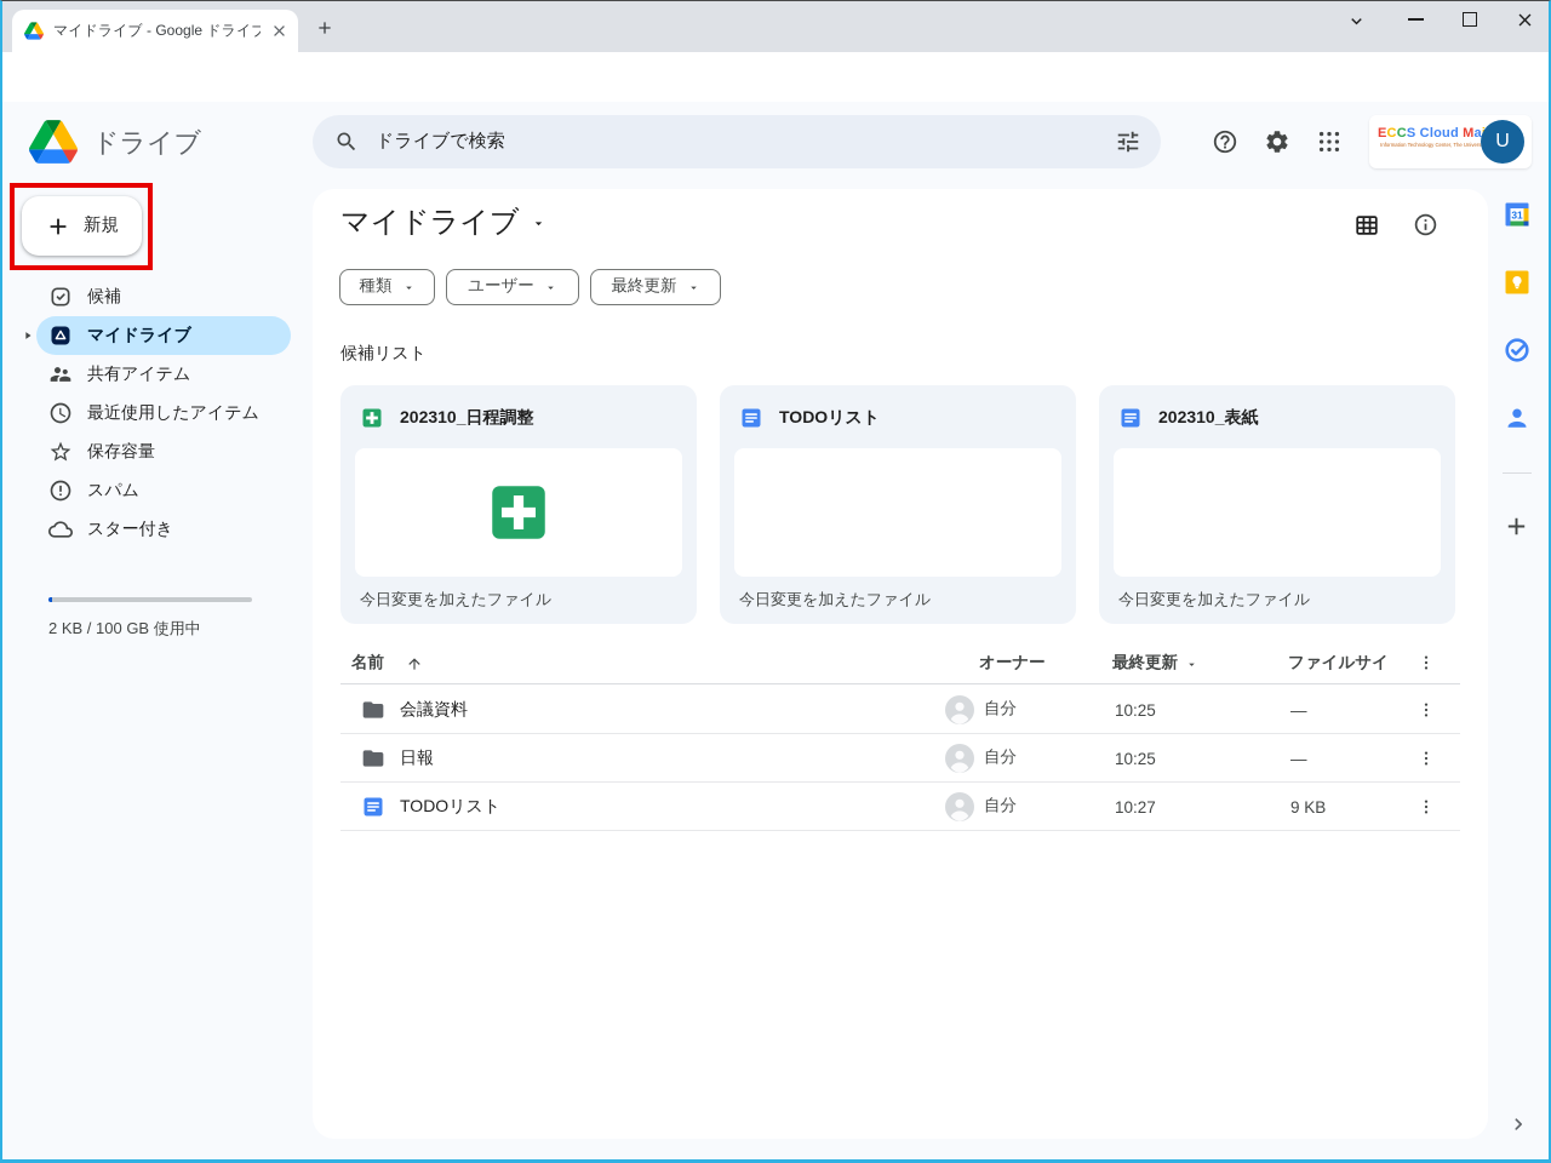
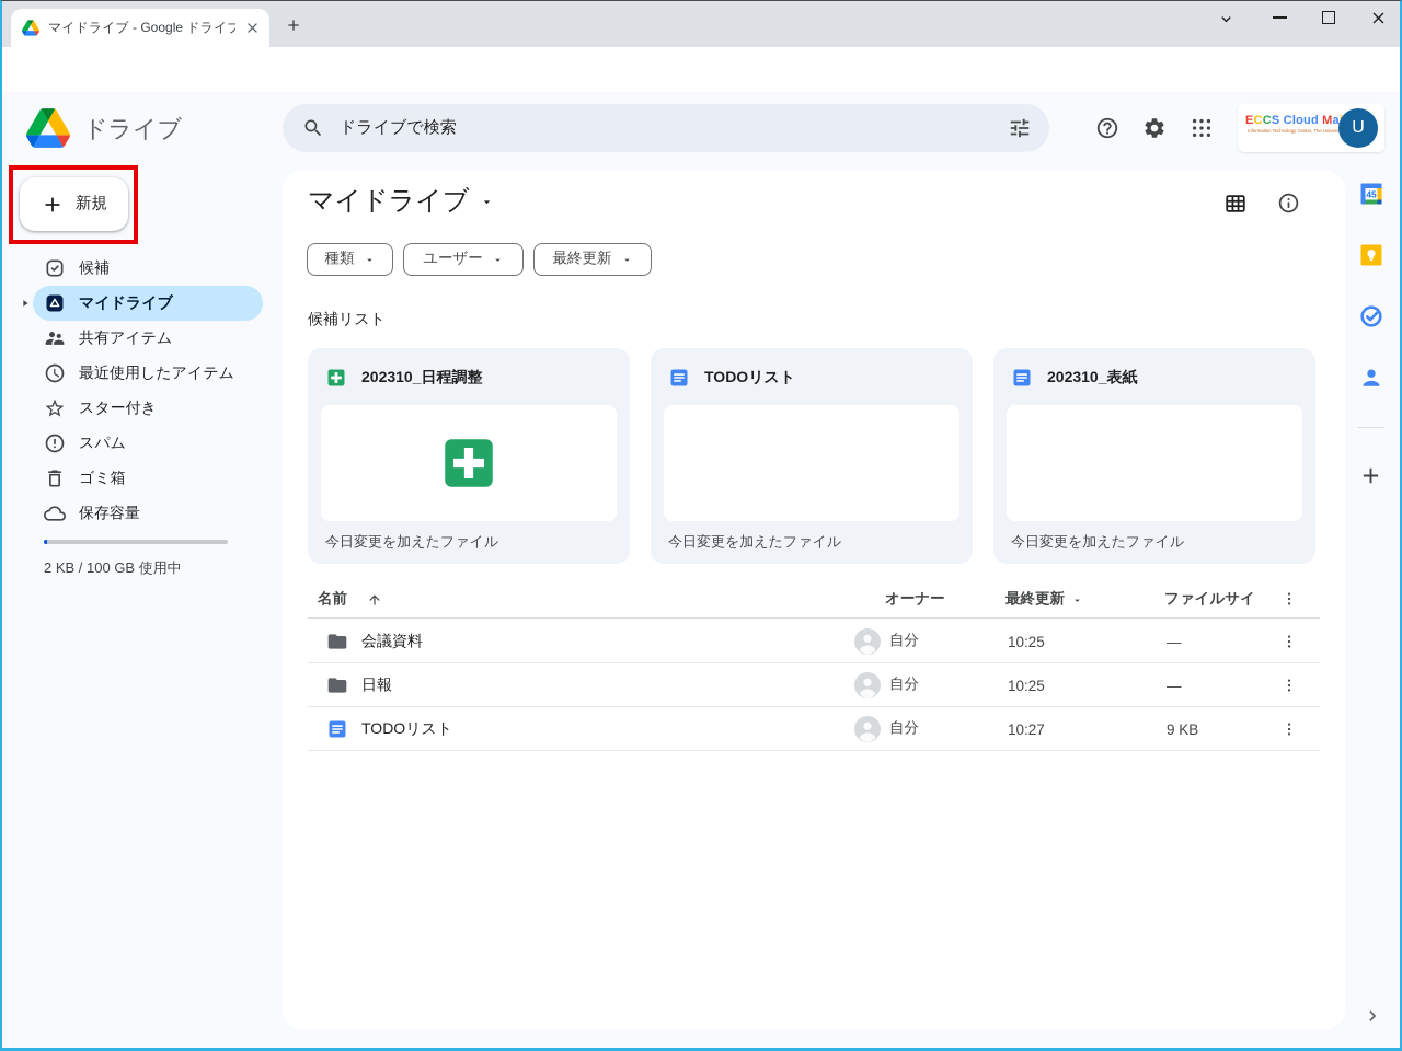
  マイドライブ - Google ドライブ
  ドライブ
  ドライブで検索
  ECCS Cloud Ma
  U
  新規
  候補
  マイドライブ
  共有アイテム
  最近使用したアイテム
- 保存容量
+ スター付き
  スパム
+ ゴミ箱
- スター付き
+ 保存容量
  2 KB / 100 GB 使用中
  マイドライブ
  種類
  ユーザー
  最終更新
  候補リスト
  202310_日程調整
  今日変更を加えたファイル
  TODOリスト
  今日変更を加えたファイル
  202310_表紙
  今日変更を加えたファイル
  名前
  オーナー
  最終更新
  ファイルサイ
  会議資料
  自分
  10:25
  —
  日報
  自分
  10:25
  —
  TODOリスト
  自分
  10:27
  9 KB
- 31
+ 45
